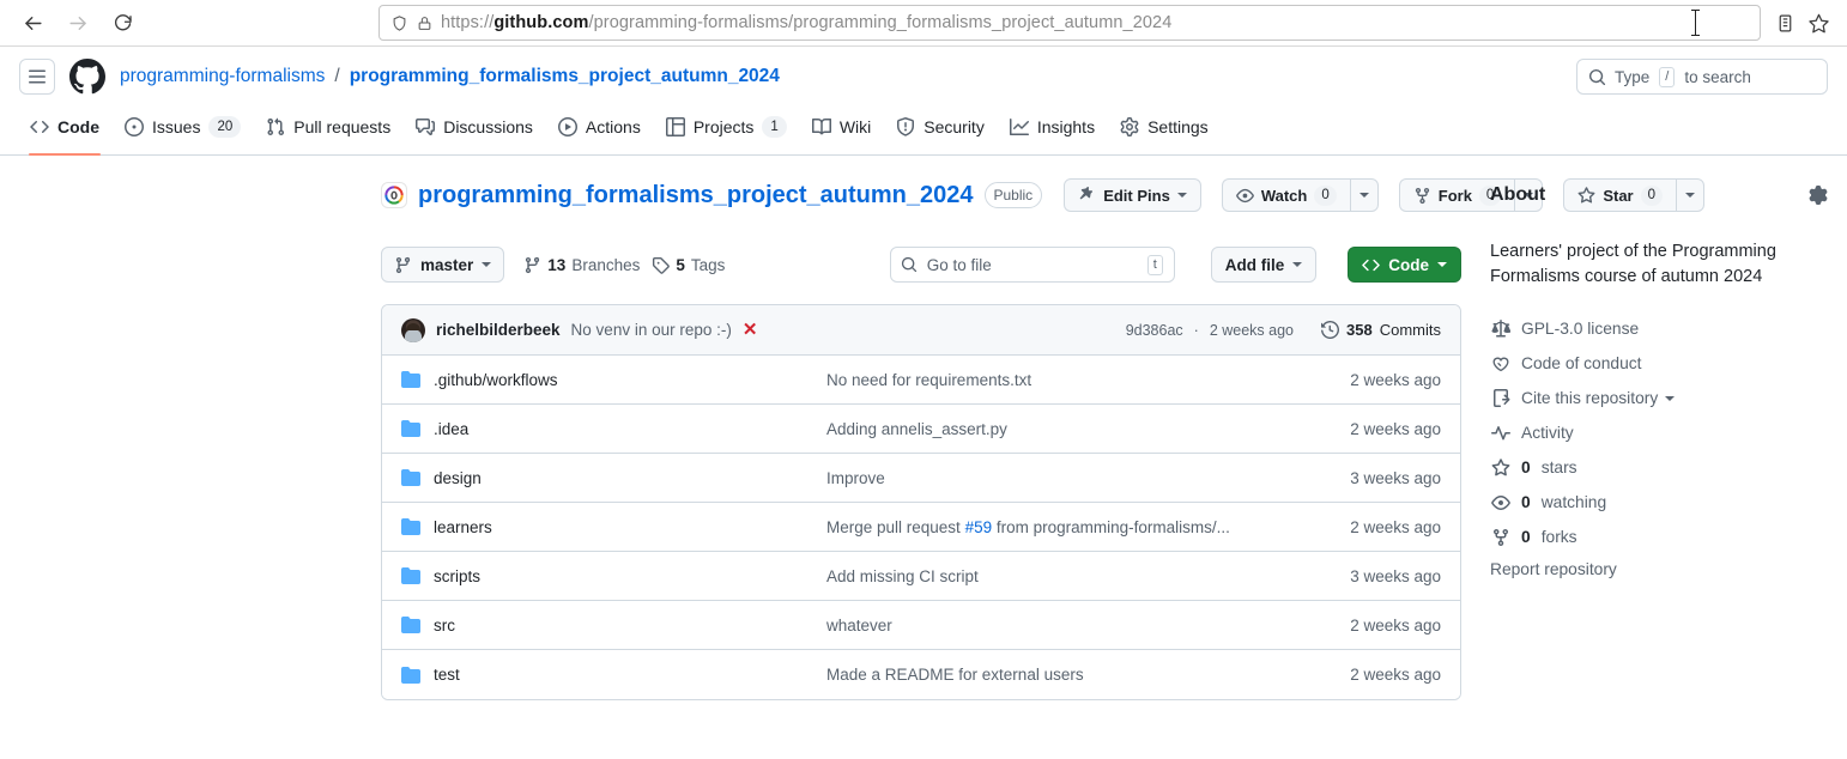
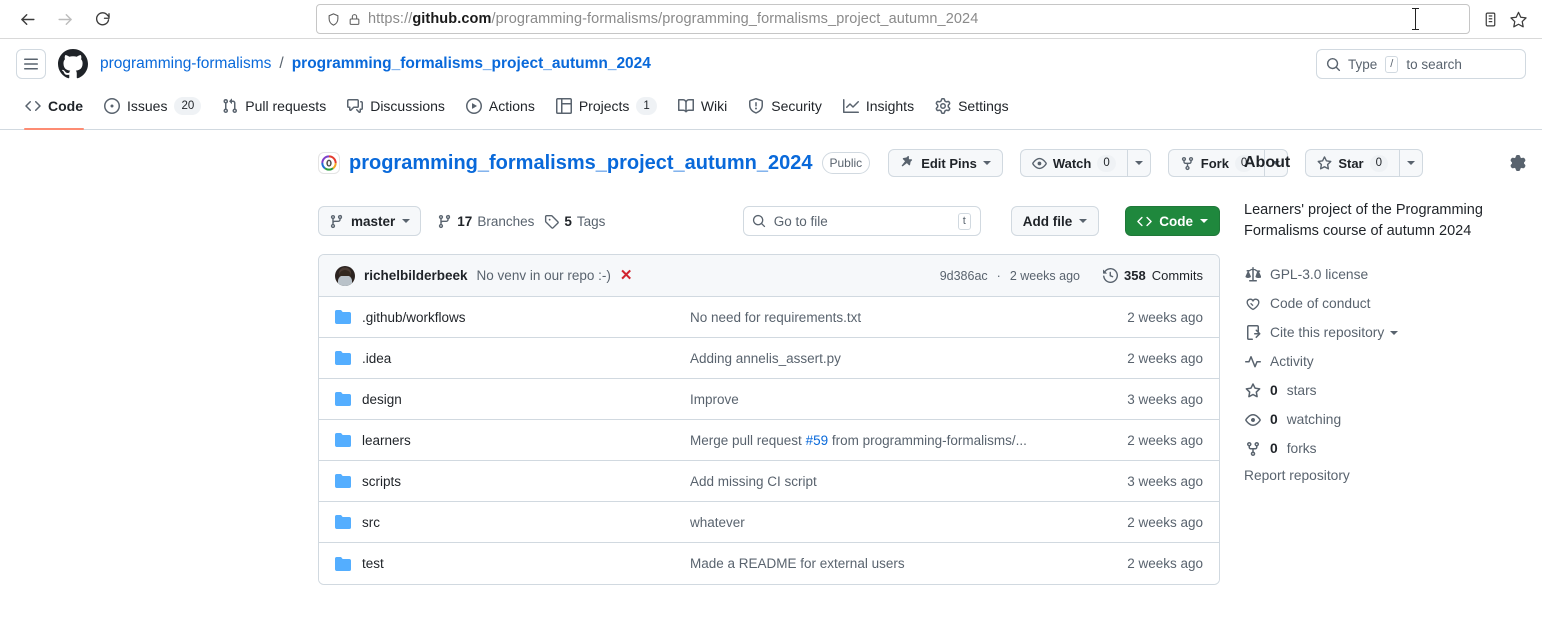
  https://github.com/programming-formalisms/programming_formalisms_project_autumn_2024
  programming-formalisms
  /
  programming_formalisms_project_autumn_2024
  Type
  /
  to search
  Code
  Issues
  20
  Pull requests
  Discussions
  Actions
  Projects
  1
  Wiki
  Security
  Insights
  Settings
  programming_formalisms_project_autumn_2024
  Public
  Edit Pins
  Watch
  0
  Fork
  0
  Star
  0
  master
- 13
+ 17
  Branches
  5
  Tags
  Go to file
  t
  Add file
  Code
  richelbilderbeek
  No venv in our repo :-)
  ✕
  9d386ac
  ·
  2 weeks ago
  358
  Commits
  .github/workflows
  No need for requirements.txt
  2 weeks ago
  .idea
  Adding annelis_assert.py
  2 weeks ago
  design
  Improve
  3 weeks ago
  learners
  Merge pull request #59 from programming-formalisms/...
  2 weeks ago
  scripts
  Add missing CI script
  3 weeks ago
  src
  whatever
  2 weeks ago
  test
  Made a README for external users
  2 weeks ago
  About
  Learners' project of the Programming Formalisms course of autumn 2024
  GPL-3.0 license
  Code of conduct
  Cite this repository
  Activity
  0
  stars
  0
  watching
  0
  forks
  Report repository
